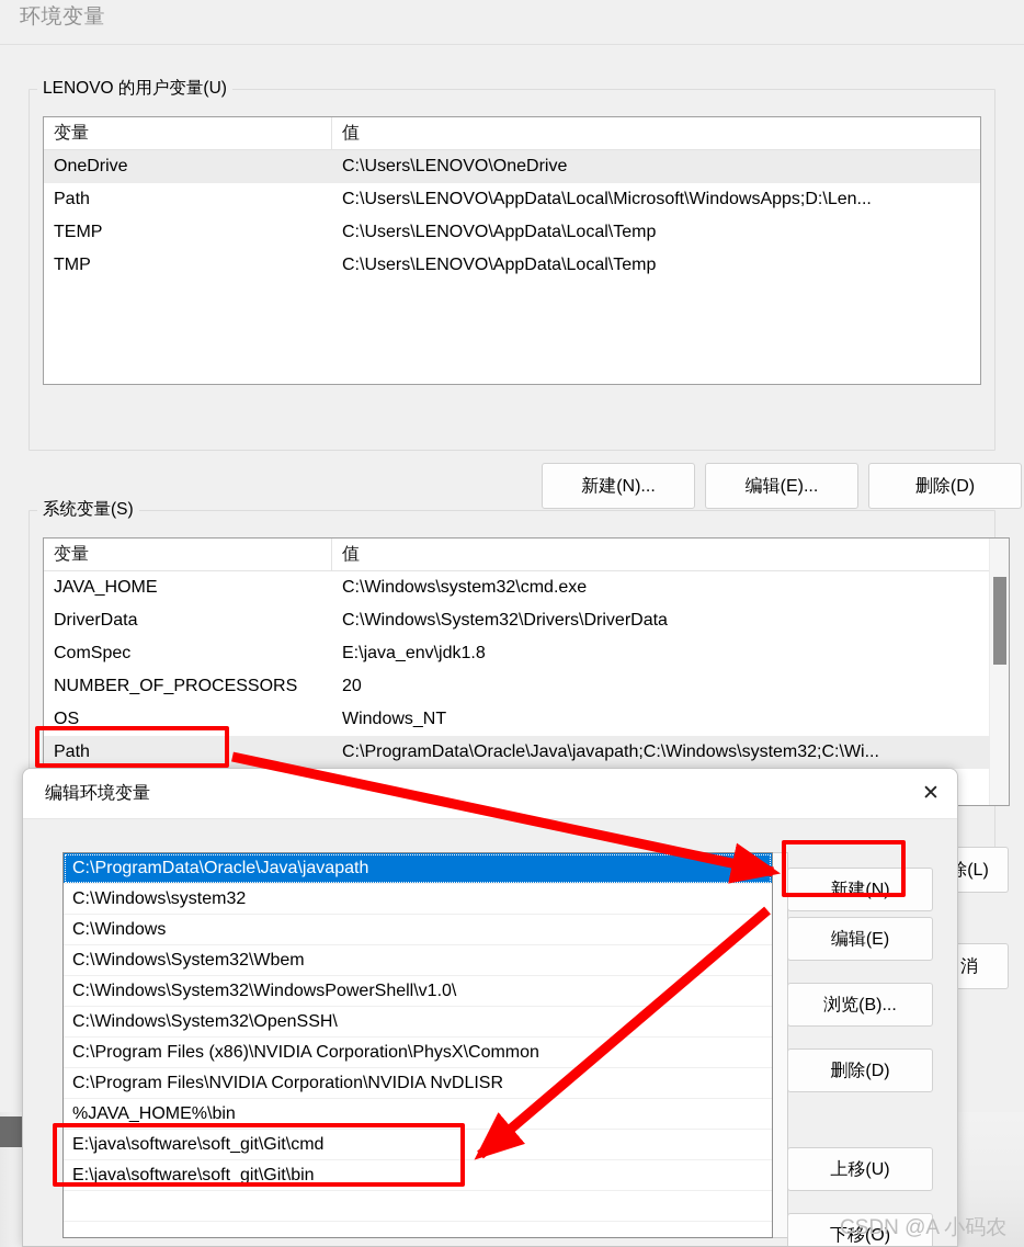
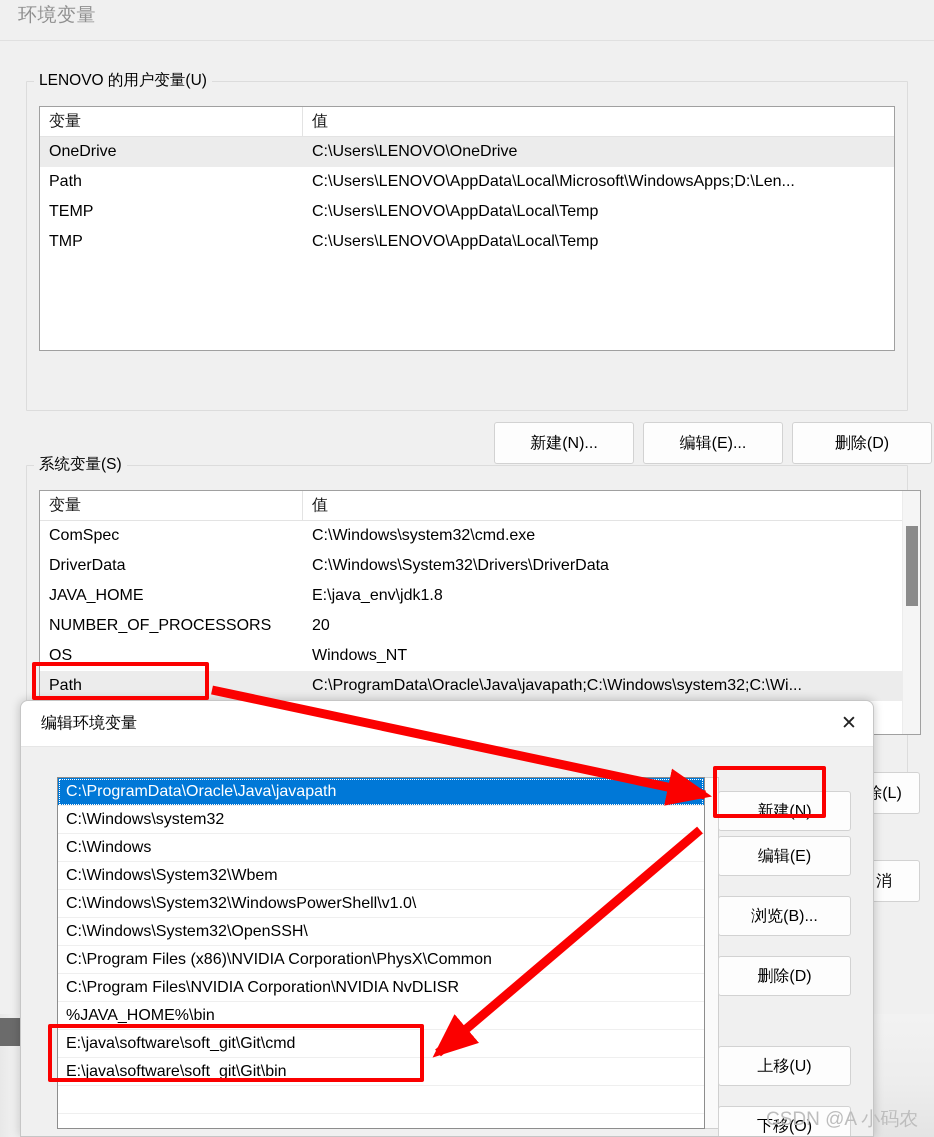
  环境变量
  LENOVO 的用户变量(U)
  变量
  值
  OneDrive
  C:\Users\LENOVO\OneDrive
  Path
  C:\Users\LENOVO\AppData\Local\Microsoft\WindowsApps;D:\Len...
  TEMP
  C:\Users\LENOVO\AppData\Local\Temp
  TMP
  C:\Users\LENOVO\AppData\Local\Temp
  新建(N)...
  编辑(E)...
  删除(D)
  系统变量(S)
  变量
  值
- JAVA_HOME
+ ComSpec
  C:\Windows\system32\cmd.exe
  DriverData
  C:\Windows\System32\Drivers\DriverData
- ComSpec
+ JAVA_HOME
  E:\java_env\jdk1.8
  NUMBER_OF_PROCESSORS
  20
  OS
  Windows_NT
  Path
  C:\ProgramData\Oracle\Java\javapath;C:\Windows\system32;C:\Wi...
  除(L)
  消
  编辑环境变量
  ✕
  C:\ProgramData\Oracle\Java\javapath
  C:\Windows\system32
  C:\Windows
  C:\Windows\System32\Wbem
  C:\Windows\System32\WindowsPowerShell\v1.0\
  C:\Windows\System32\OpenSSH\
  C:\Program Files (x86)\NVIDIA Corporation\PhysX\Common
  C:\Program Files\NVIDIA Corporation\NVIDIA NvDLISR
  %JAVA_HOME%\bin
  E:\java\software\soft_git\Git\cmd
  E:\java\software\soft_git\Git\bin
  新建(N)
  编辑(E)
  浏览(B)...
  删除(D)
  上移(U)
  下移(O)
  CSDN @A 小码农
